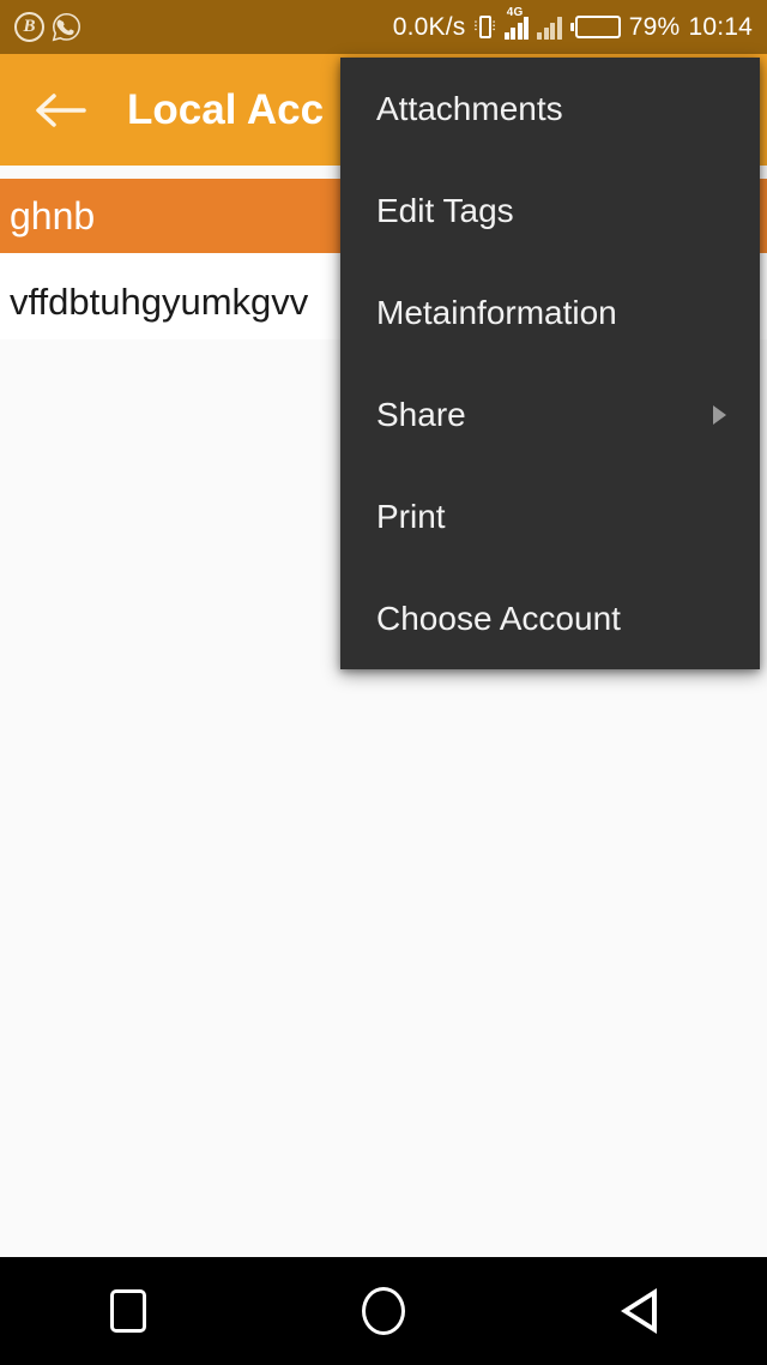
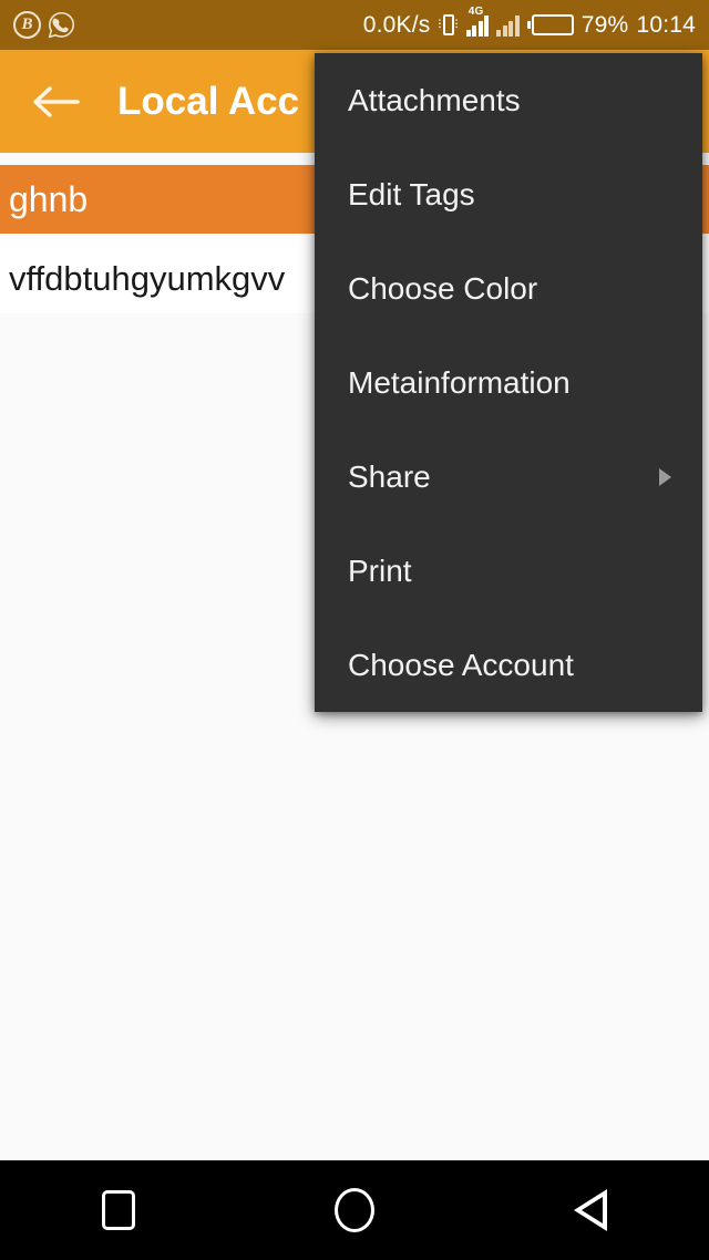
  B
  0.0K/s
  ⁝
  ⁝
  4G
  79%
  10:14
  Local Acc
  ghnb
  vffdbtuhgyumkgvv
  Attachments
  Edit Tags
+ Choose Color
  Metainformation
  Share
  Print
  Choose Account
